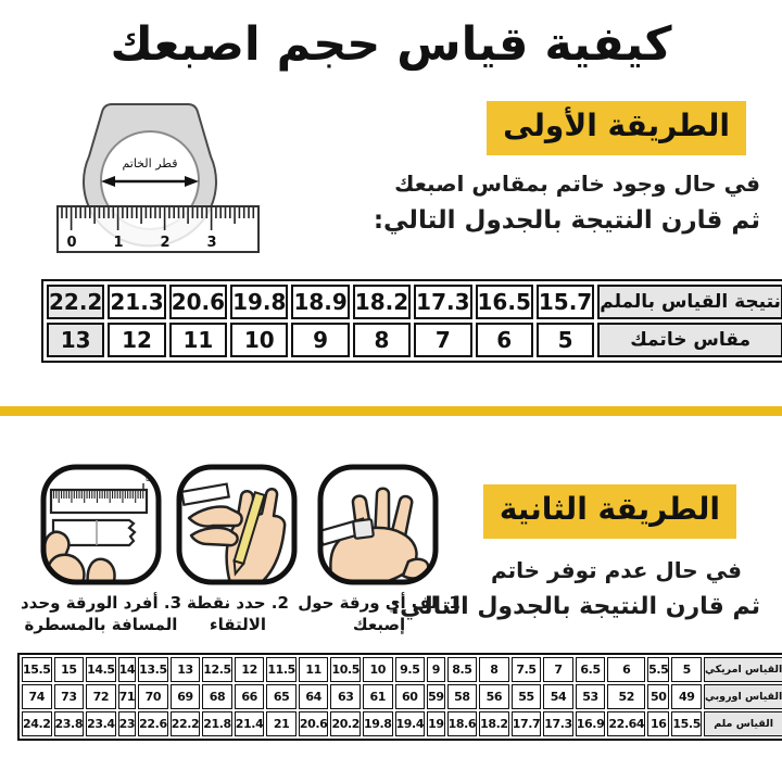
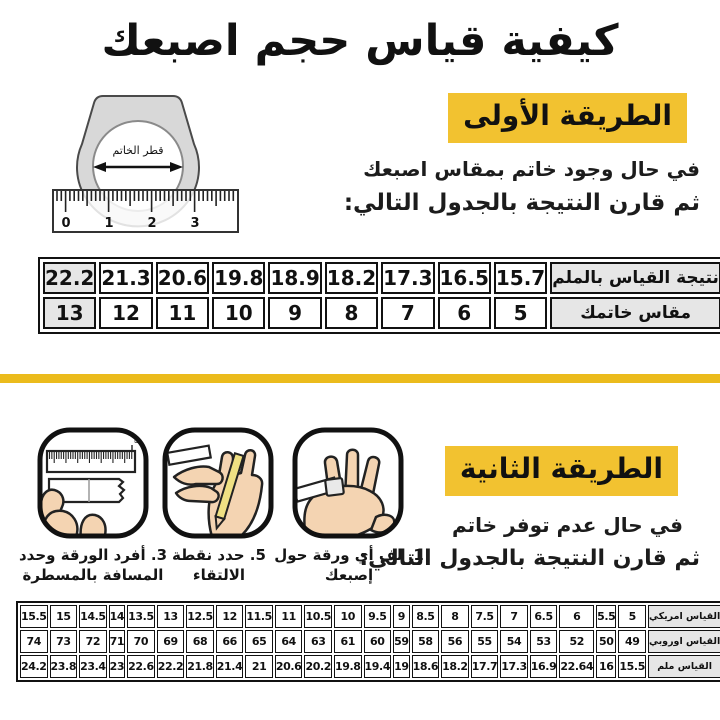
  كيفية قياس حجم اصبعك
  قطر الخاتم
  0
  1
  2
  3
  الطريقة الأولى
  في حال وجود خاتم بمقاس اصبعك
  ثم قارن النتيجة بالجدول التالي:
  22.2	21.3	20.6	19.8	18.9	18.2	17.3	16.5	15.7	نتيجة القياس بالملم
  13	12	11	10	9	8	7	6	5	مقاس خاتمك
  1. لف أي ورقة حول إصبعك
- 2. حدد نقطة الالتقاء
+ 5. حدد نقطة الالتقاء
  3. أفرد الورقة وحدد المسافة بالمسطرة
  الطريقة الثانية
  في حال عدم توفر خاتم
  ثم قارن النتيجة بالجدول التالي:
  15.5	15	14.5	14	13.5	13	12.5	12	11.5	11	10.5	10	9.5	9	8.5	8	7.5	7	6.5	6	5.5	5	القياس امريكي
  74	73	72	71	70	69	68	66	65	64	63	61	60	59	58	56	55	54	53	52	50	49	القياس اوروبي
  24.2	23.8	23.4	23	22.6	22.2	21.8	21.4	21	20.6	20.2	19.8	19.4	19	18.6	18.2	17.7	17.3	16.9	22.64	16	15.5	القياس ملم
